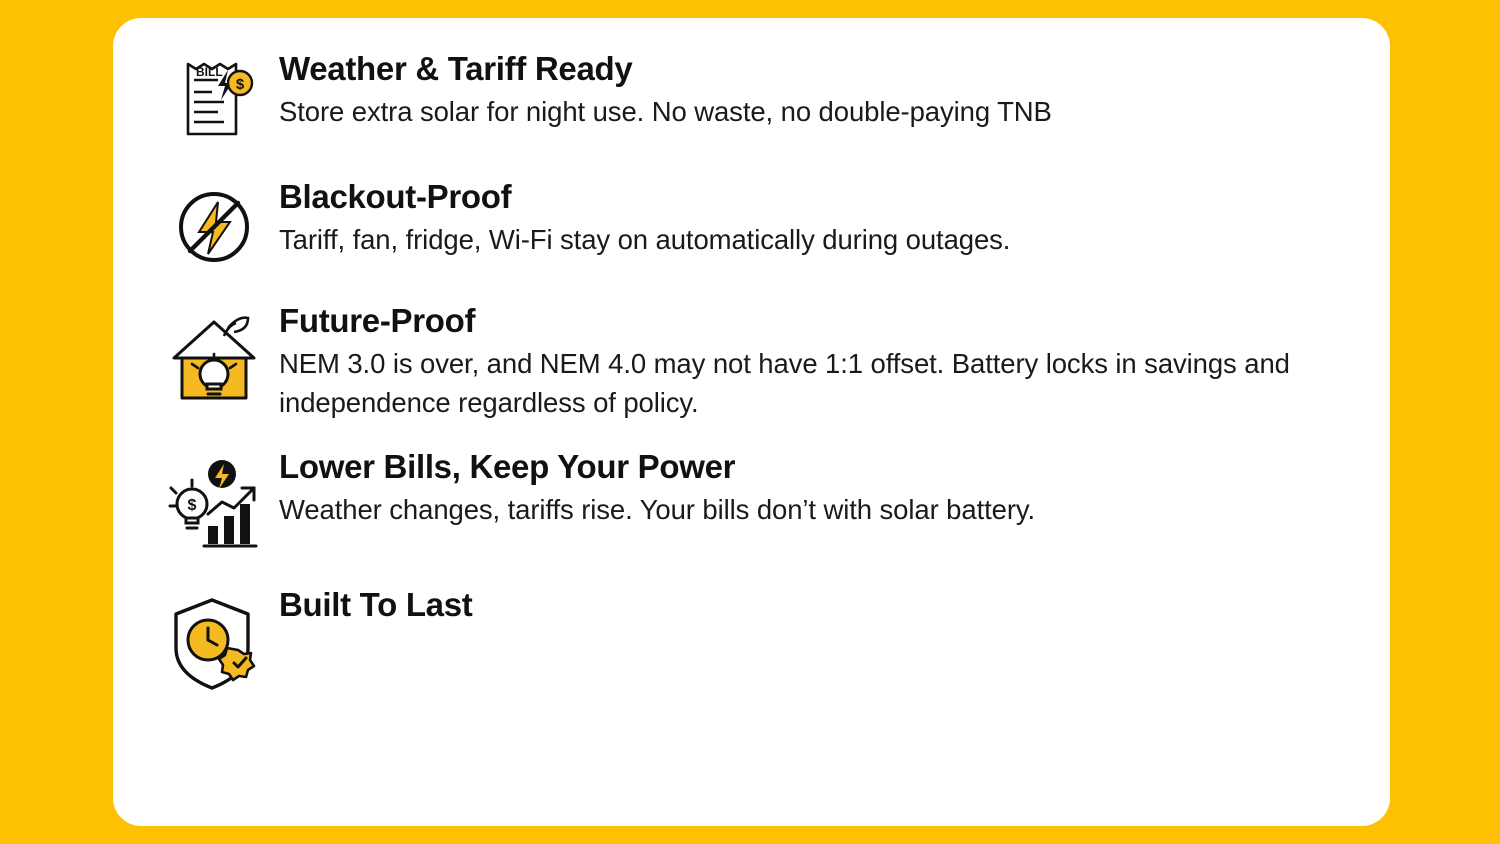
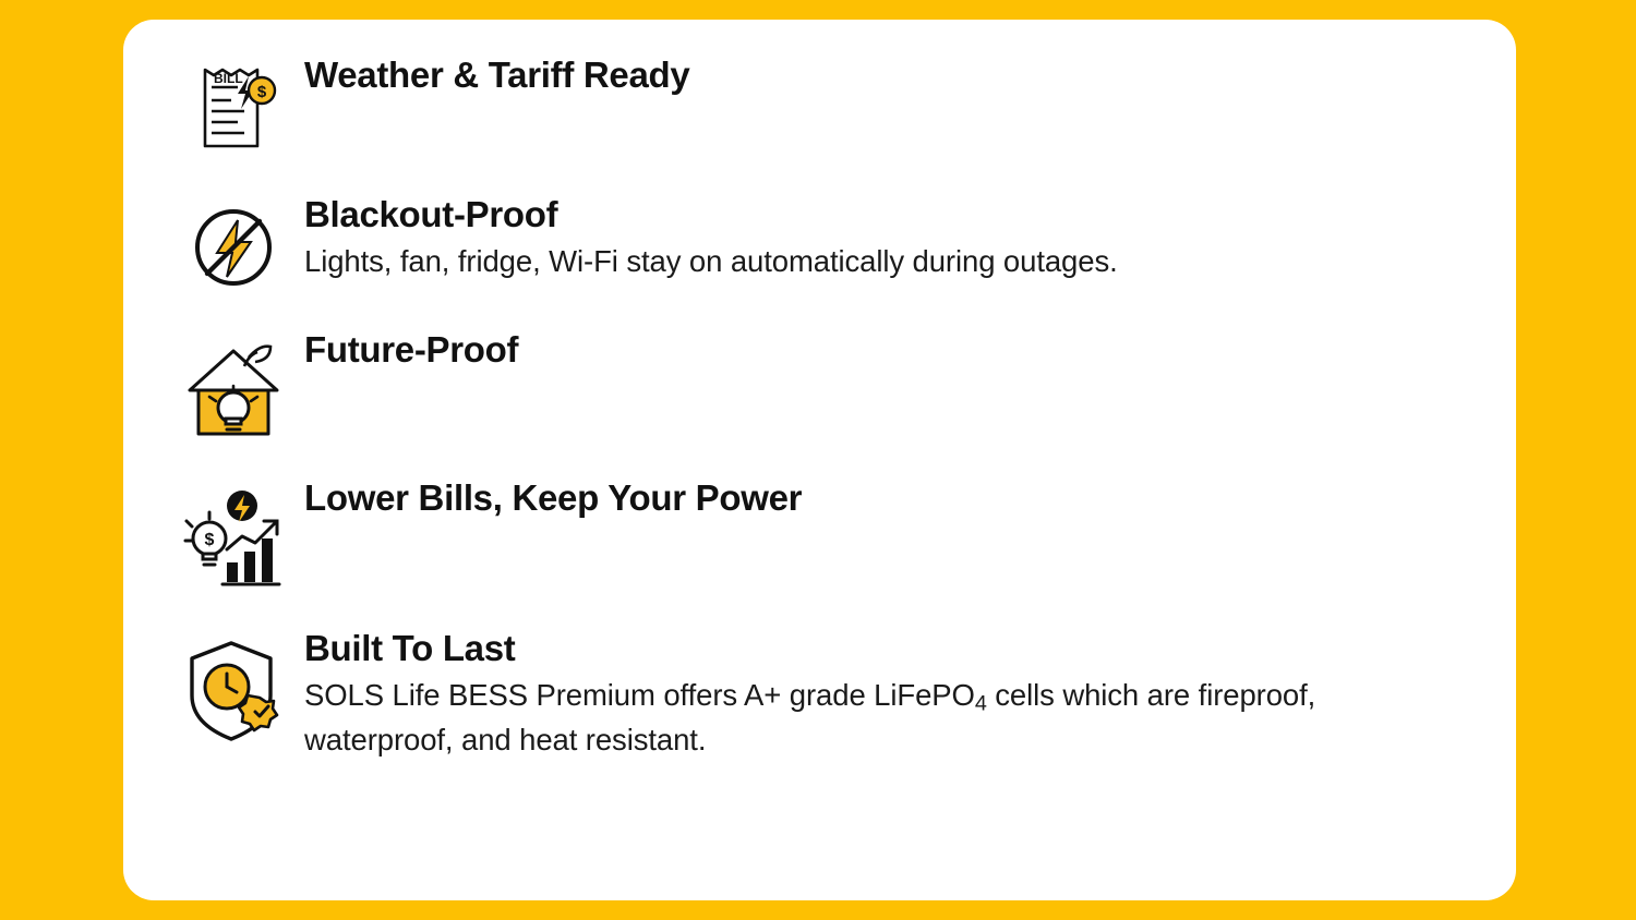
  BILL
  $
  Weather & Tariff Ready
- Store extra solar for night use. No waste, no double-paying TNB
  Blackout-Proof
- Tariff, fan, fridge, Wi-Fi stay on automatically during outages.
+ Lights, fan, fridge, Wi-Fi stay on automatically during outages.
  Future-Proof
- NEM 3.0 is over, and NEM 4.0 may not have 1:1 offset. Battery locks in savings and independence regardless of policy.
  $
  Lower Bills, Keep Your Power
- Weather changes, tariffs rise. Your bills don’t with solar battery.
  Built To Last
+ SOLS Life BESS Premium offers A+ grade LiFePO4 cells which are fireproof, waterproof, and heat resistant.
